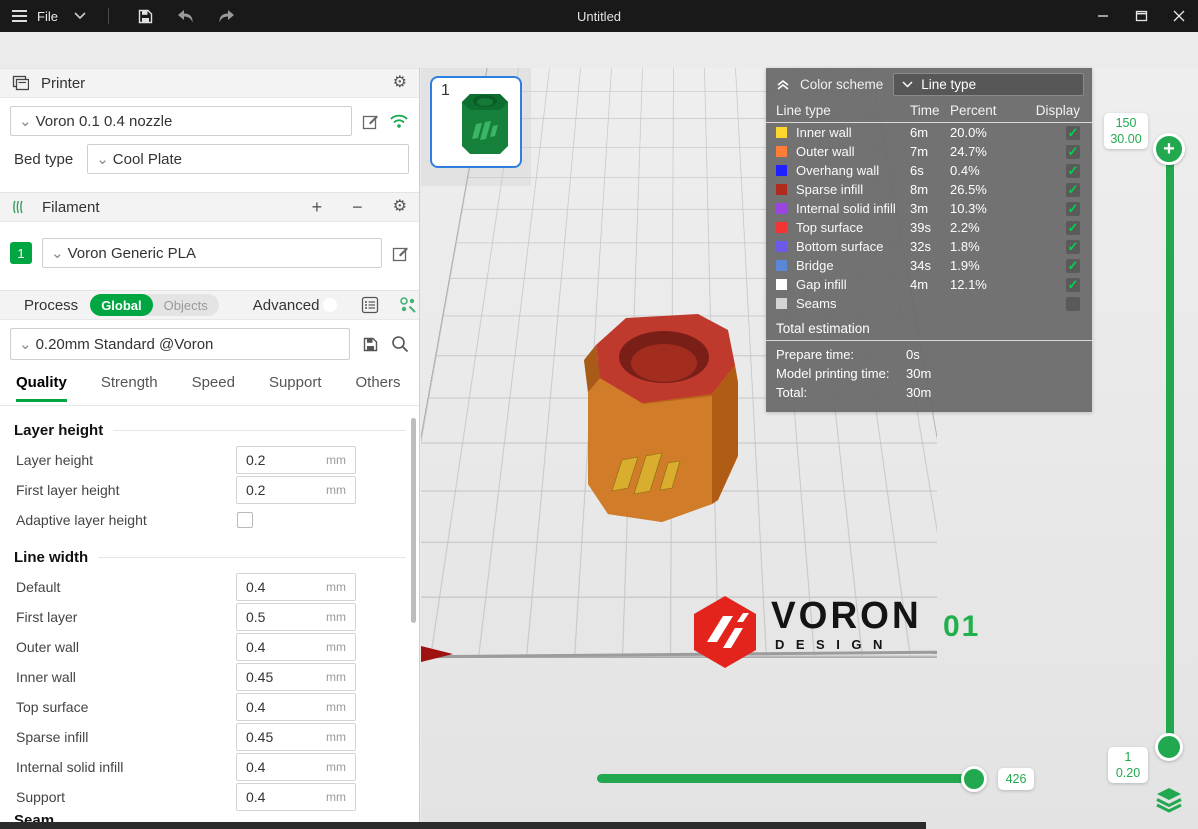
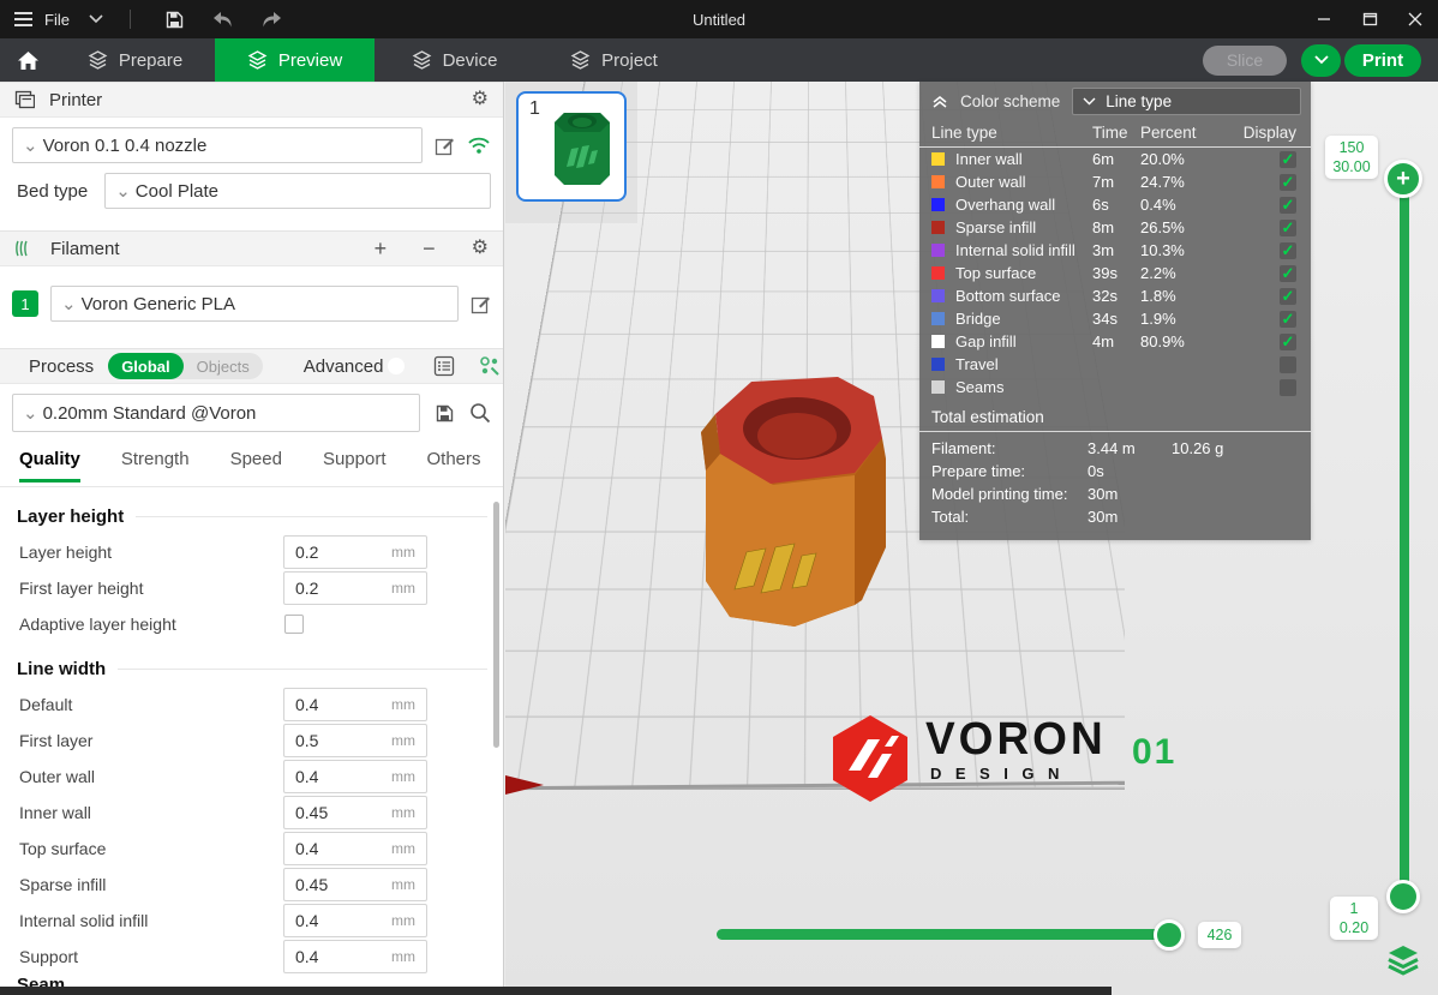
  File
  Untitled
+ Prepare
+ Preview
+ Device
+ Project
+ Slice
+ Print
  Printer
  ⚙
  ⌄
  Voron 0.1 0.4 nozzle
  Bed type
  ⌄
  Cool Plate
  Filament
  +
  −
  ⚙
  1
  ⌄
  Voron Generic PLA
  Process
  Global
  Objects
  Advanced
  ⌄
  0.20mm Standard @Voron
  Quality
  Strength
  Speed
  Support
  Others
  Layer height
  Layer height
  0.2
  mm
  First layer height
  0.2
  mm
  Adaptive layer height
  Line width
  Default
  0.4
  mm
  First layer
  0.5
  mm
  Outer wall
  0.4
  mm
  Inner wall
  0.45
  mm
  Top surface
  0.4
  mm
  Sparse infill
  0.45
  mm
  Internal solid infill
  0.4
  mm
  Support
  0.4
  mm
  Seam
  1
  VORON
  DESIGN
  01
  Color scheme
  Line type
  Line type
  Time
  Percent
  Display
  Inner wall
  6m
  20.0%
  ✓
  Outer wall
  7m
  24.7%
  ✓
  Overhang wall
  6s
  0.4%
  ✓
  Sparse infill
  8m
  26.5%
  ✓
  Internal solid infill
  3m
  10.3%
  ✓
  Top surface
  39s
  2.2%
  ✓
  Bottom surface
  32s
  1.8%
  ✓
  Bridge
  34s
  1.9%
  ✓
  Gap infill
  4m
- 12.1%
+ 80.9%
  ✓
+ Travel
  Seams
  Total estimation
+ Filament:
+ 3.44 m
+ 10.26 g
  Prepare time:
  0s
  Model printing time:
  30m
  Total:
  30m
  150
  30.00
  +
  1
  0.20
  426
